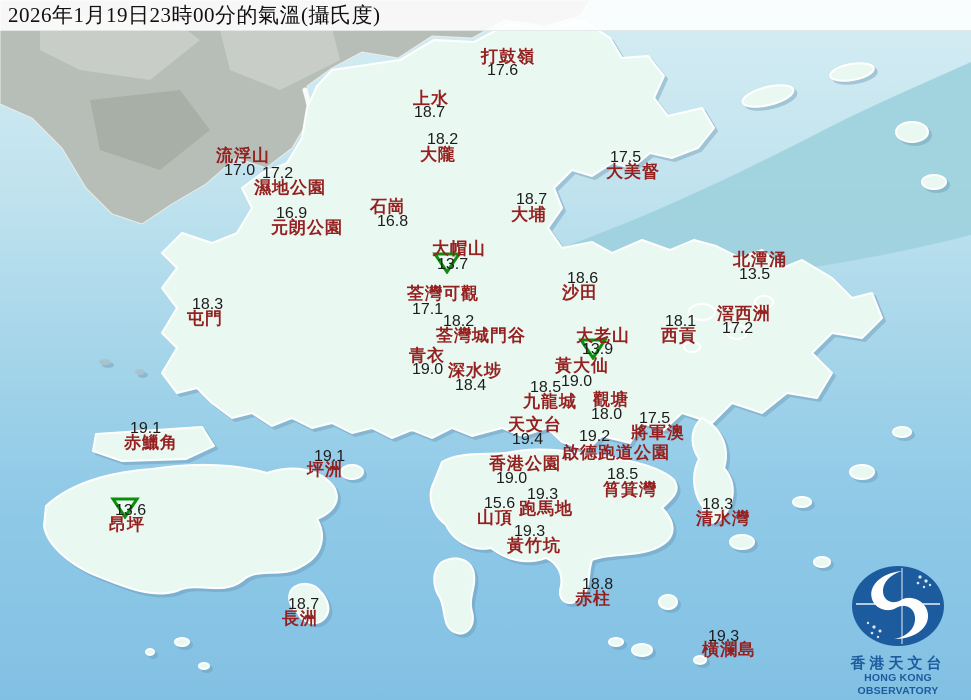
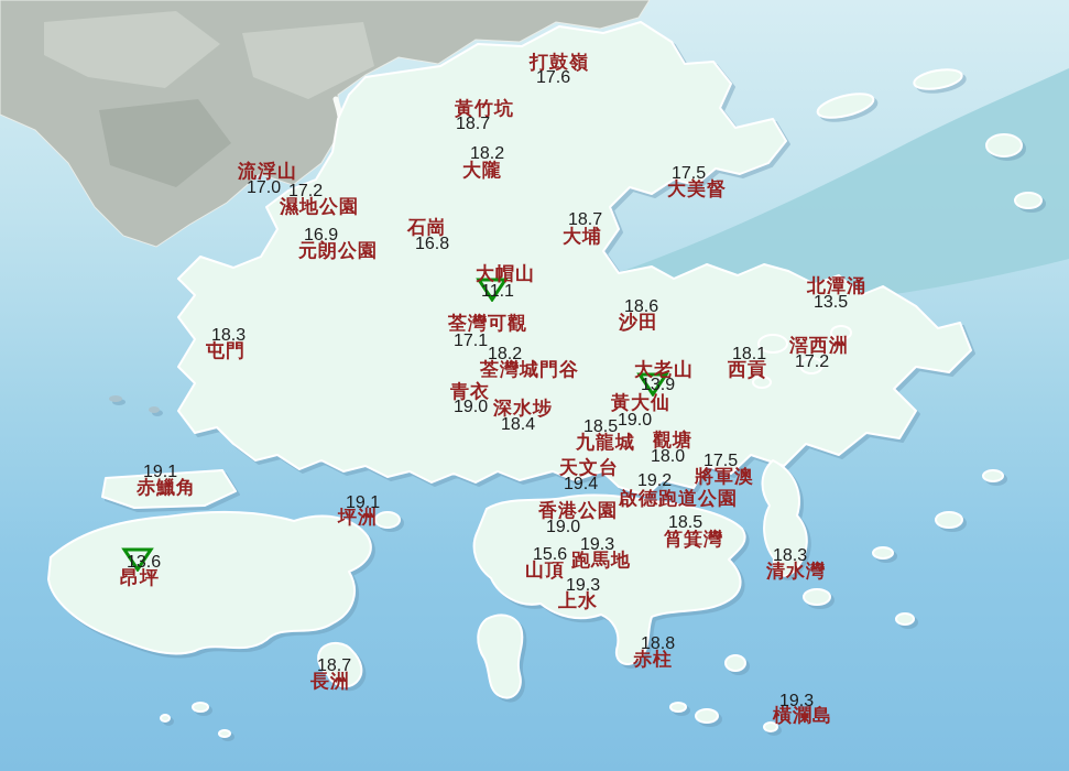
- 2026年1月19日23時00分的氣溫(攝氏度)
  打鼓嶺
  17.6
- 上水
+ 黃竹坑
  18.7
  大隴
  18.2
  大美督
  17.5
  流浮山
  17.0
  濕地公園
  17.2
  元朗公園
  16.9
  石崗
  16.8
  大埔
  18.7
  大帽山
- 13.7
+ 11.1
  沙田
  18.6
  荃灣可觀
  17.1
  荃灣城門谷
  18.2
  大老山
  13.9
  北潭涌
  13.5
  屯門
  18.3
  滘西洲
  17.2
  西貢
  18.1
  青衣
  19.0
  深水埗
  18.4
  黃大仙
  19.0
  九龍城
  18.5
  觀塘
  18.0
  天文台
  19.4
  將軍澳
  17.5
  啟德跑道公園
  19.2
  赤鱲角
  19.1
  坪洲
  19.1
  香港公園
  19.0
  筲箕灣
  18.5
  跑馬地
  19.3
  山頂
  15.6
- 黃竹坑
+ 上水
  19.3
  清水灣
  18.3
  昂坪
  13.6
  長洲
  18.7
  赤柱
  18.8
  橫瀾島
  19.3
- 香港天文台
- HONG KONG OBSERVATORY
